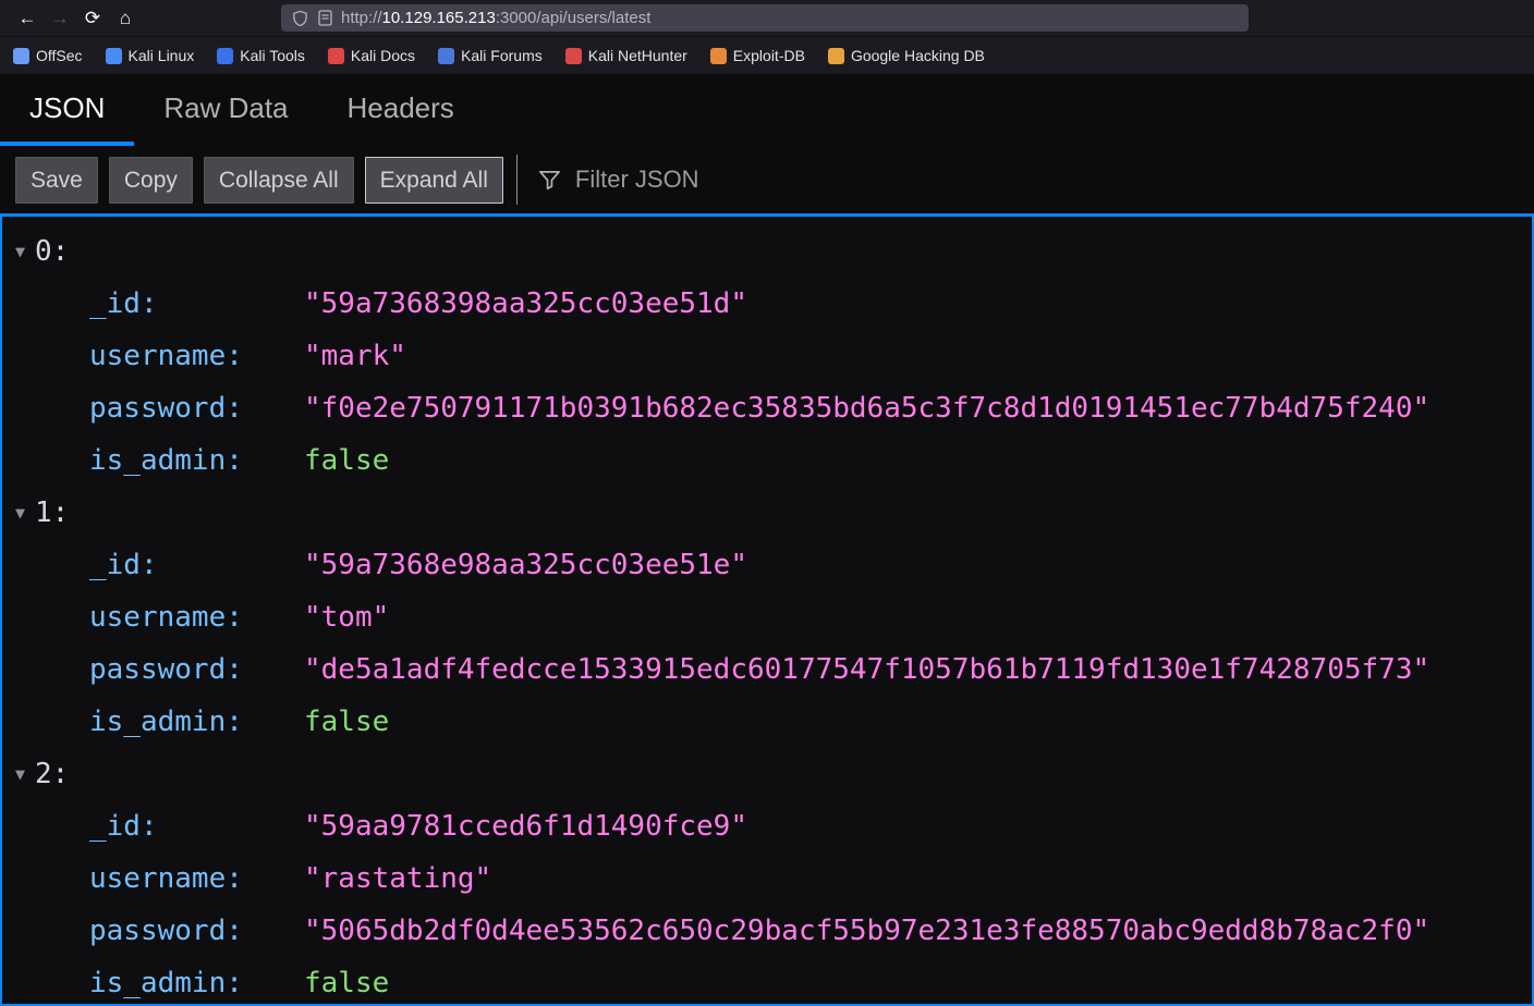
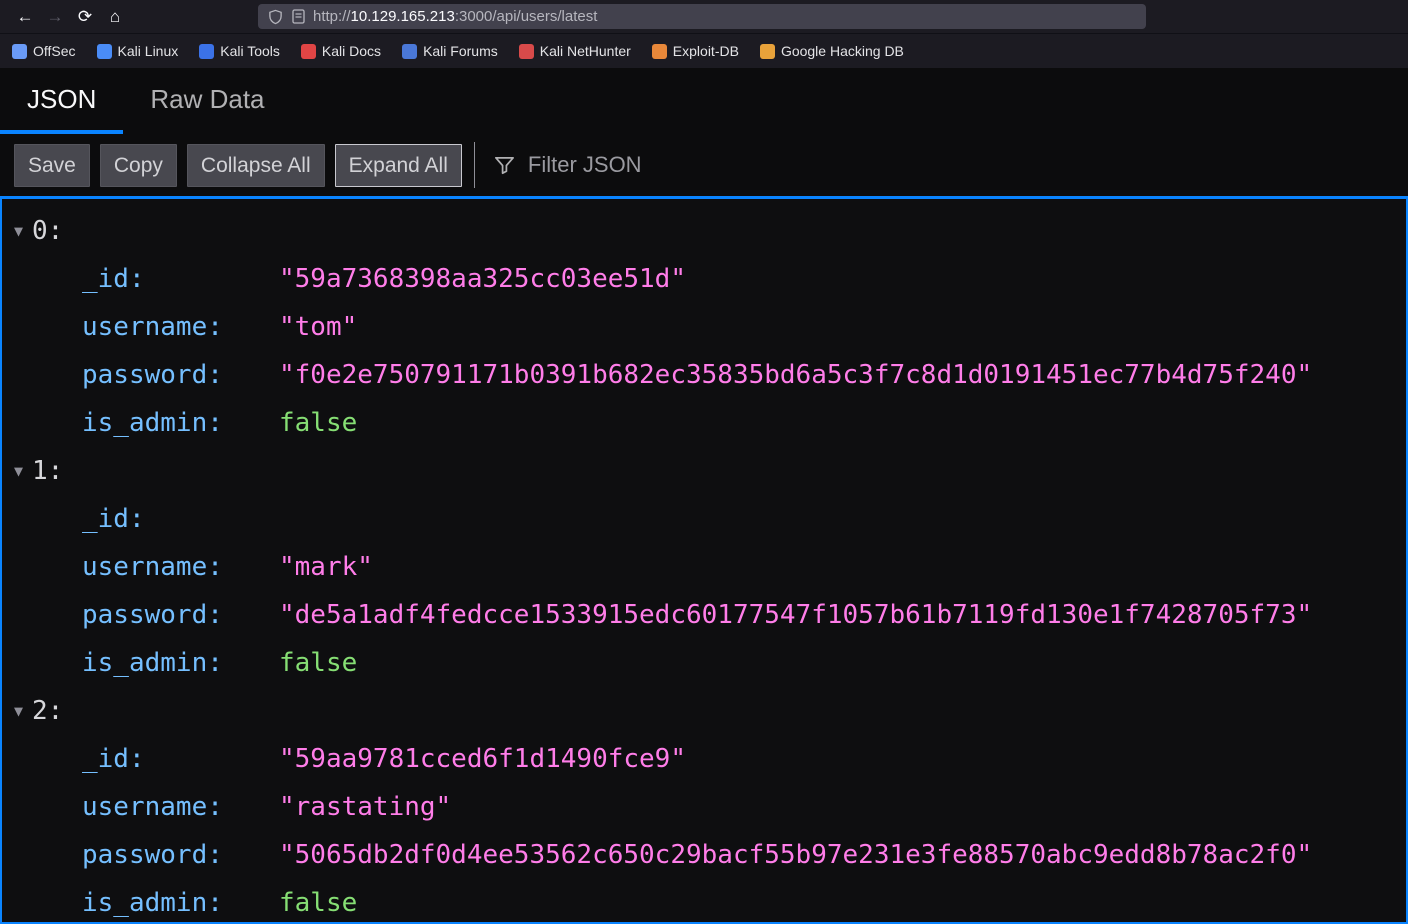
  ←
  →
  ⟳
  ⌂
  http://10.129.165.213:3000/api/users/latest
  OffSec
  Kali Linux
  Kali Tools
  Kali Docs
  Kali Forums
  Kali NetHunter
  Exploit-DB
  Google Hacking DB
  JSON
  Raw Data
- Headers
  Save
  Copy
  Collapse All
  Expand All
  Filter JSON
  ▼
  0:
  _id:
  "59a7368398aa325cc03ee51d"
  username:
- "mark"
+ "tom"
  password:
  "f0e2e750791171b0391b682ec35835bd6a5c3f7c8d1d0191451ec77b4d75f240"
  is_admin:
  false
  ▼
  1:
  _id:
- "59a7368e98aa325cc03ee51e"
  username:
- "tom"
+ "mark"
  password:
  "de5a1adf4fedcce1533915edc60177547f1057b61b7119fd130e1f7428705f73"
  is_admin:
  false
  ▼
  2:
  _id:
  "59aa9781cced6f1d1490fce9"
  username:
  "rastating"
  password:
  "5065db2df0d4ee53562c650c29bacf55b97e231e3fe88570abc9edd8b78ac2f0"
  is_admin:
  false
